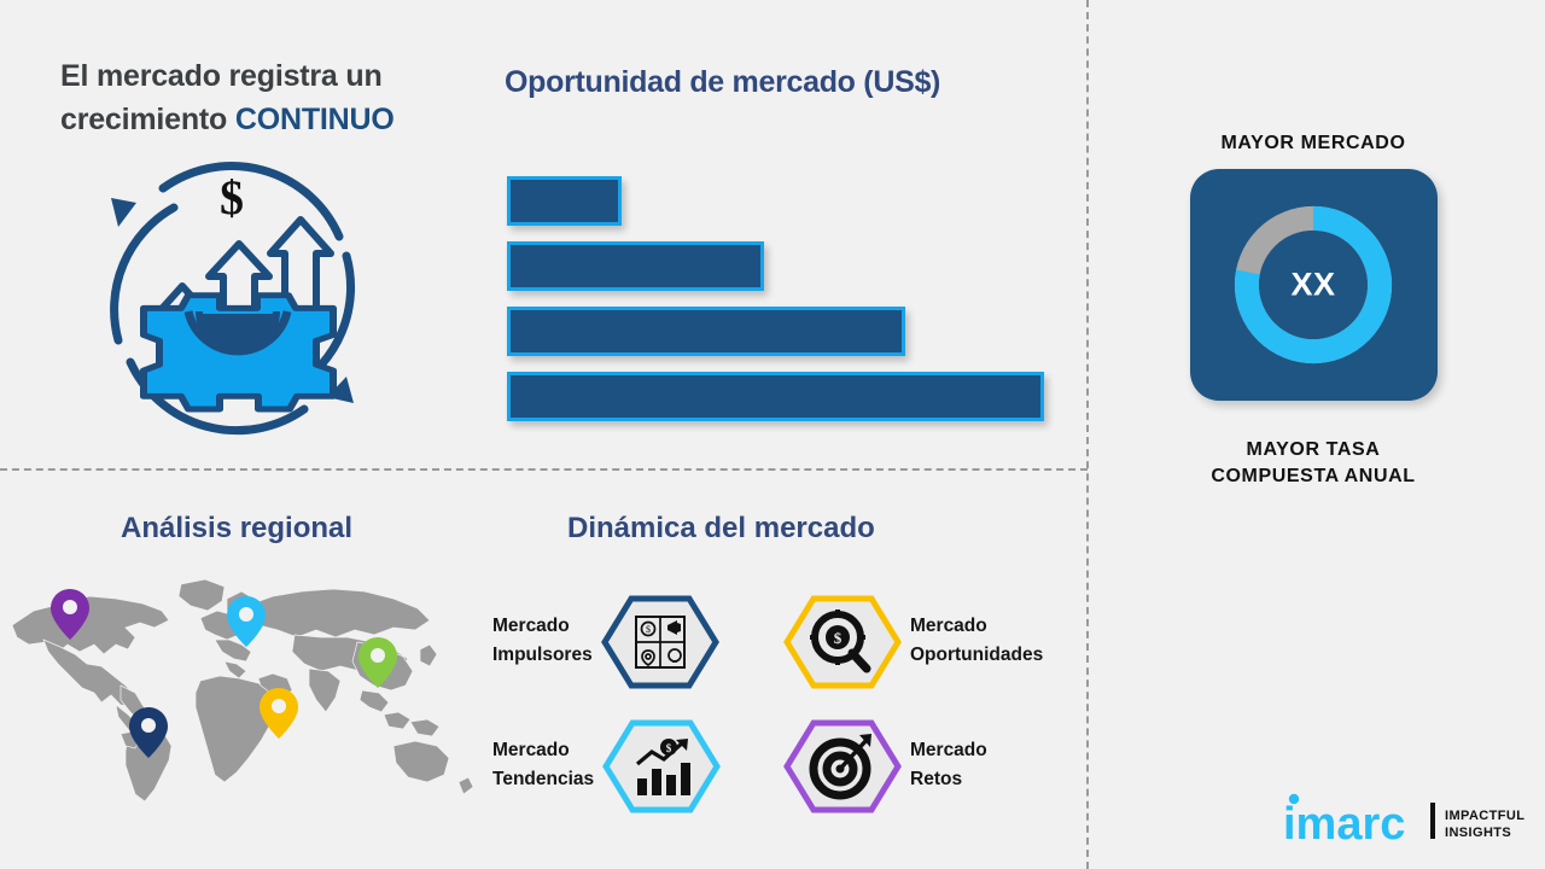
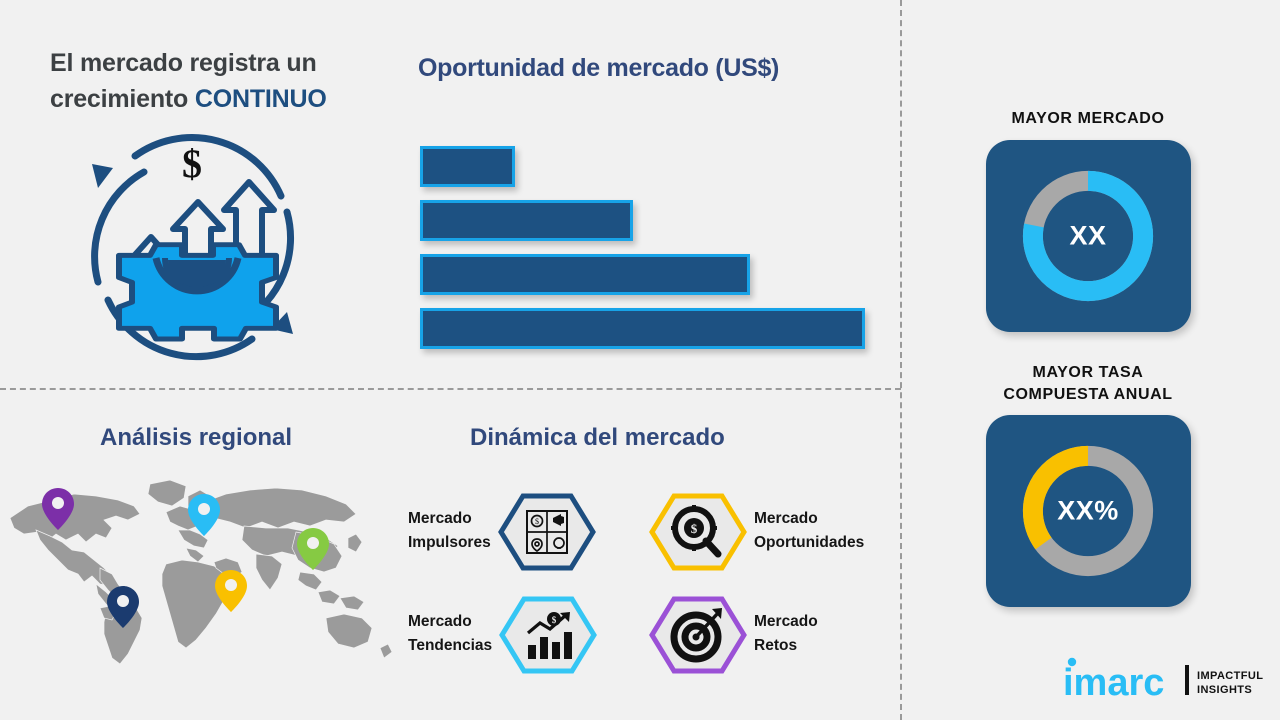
  El mercado registra un
  crecimiento CONTINUO
  $
  Oportunidad de mercado (US$)
  MAYOR MERCADO
  XX
  MAYOR TASA
  COMPUESTA ANUAL
+ XX%
  Análisis regional
  Dinámica del mercado
  Mercado
  Impulsores
  $
  $
  Mercado
  Oportunidades
  Mercado
  Tendencias
  $
  Mercado
  Retos
  imarc
  IMPACTFUL
  INSIGHTS
